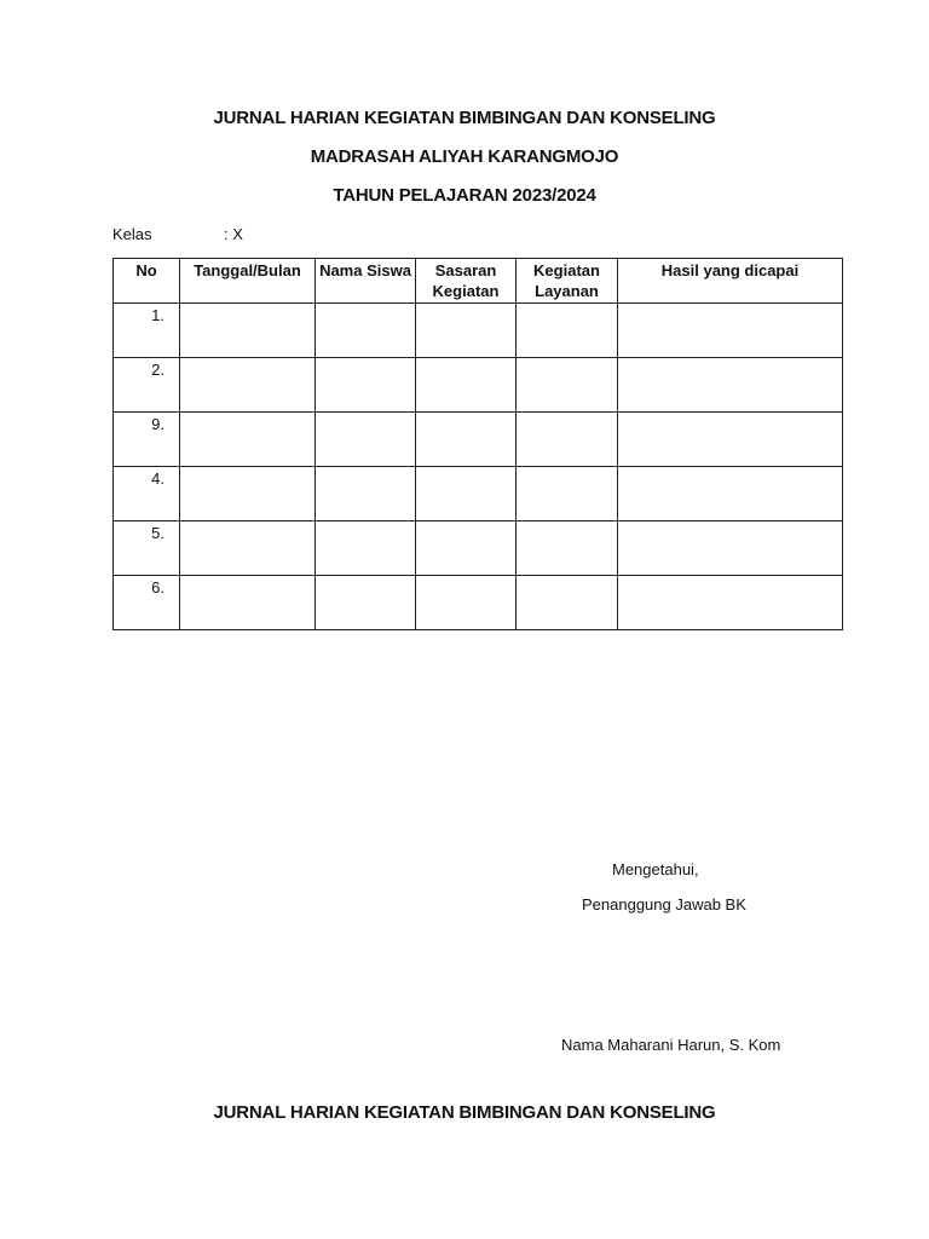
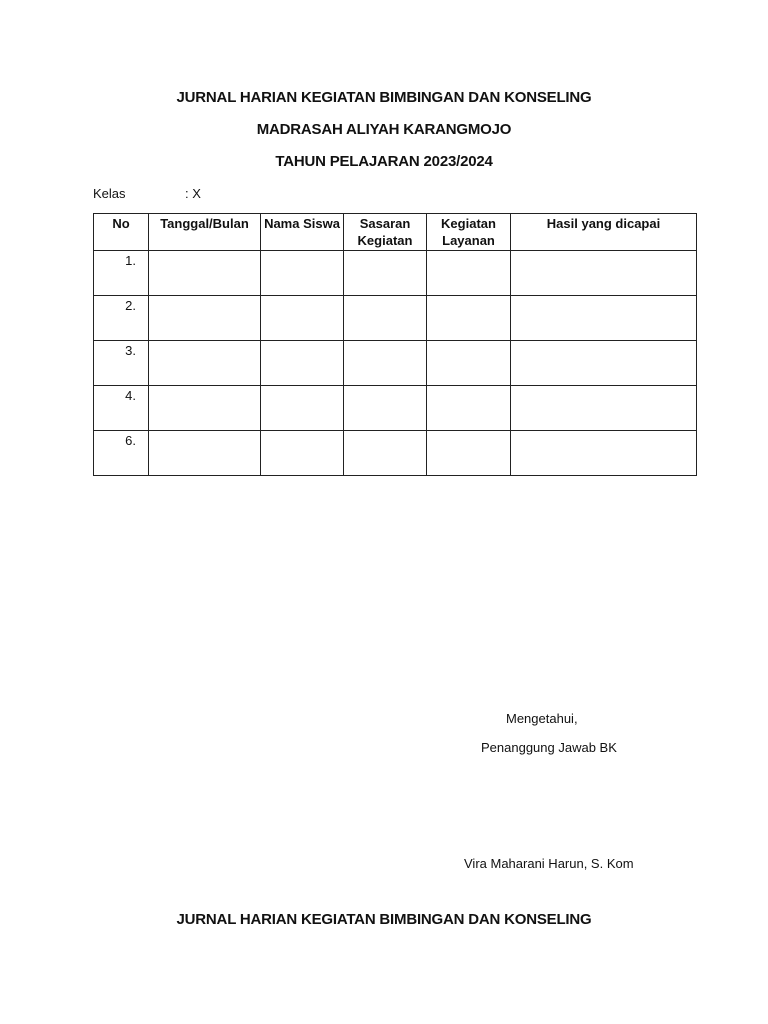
  JURNAL HARIAN KEGIATAN BIMBINGAN DAN KONSELING
  MADRASAH ALIYAH KARANGMOJO
  TAHUN PELAJARAN 2023/2024
  Kelas : X
  No	Tanggal/Bulan	Nama Siswa	Sasaran Kegiatan	Kegiatan Layanan	Hasil yang dicapai
  1.
  2.
- 9.
+ 3.
  4.
- 5.
  6.
  Mengetahui,
  Penanggung Jawab BK
- Nama Maharani Harun, S. Kom
+ Vira Maharani Harun, S. Kom
  JURNAL HARIAN KEGIATAN BIMBINGAN DAN KONSELING
